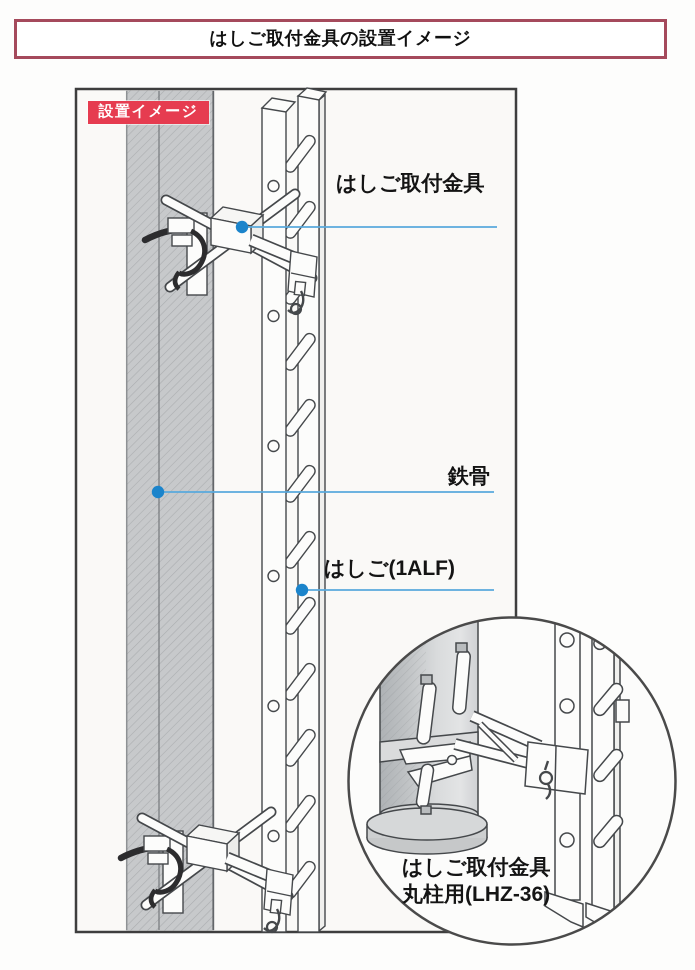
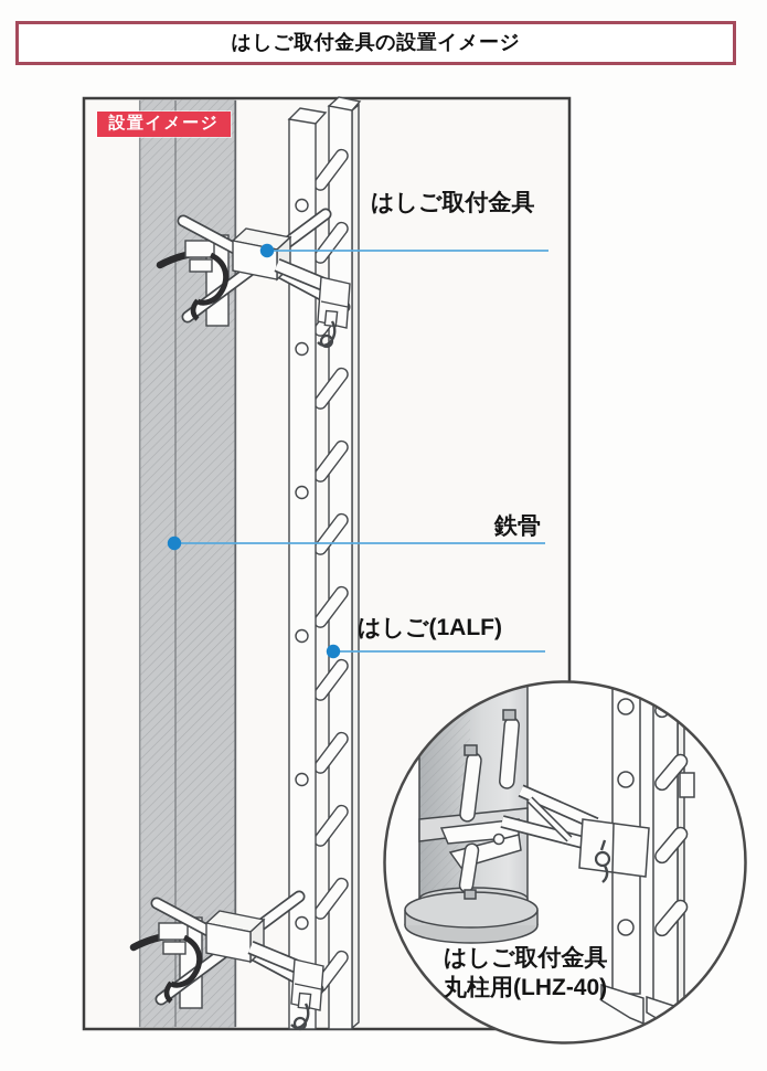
  はしご取付金具の設置イメージ
  設置イメージ
  はしご取付金具
  鉄骨
  はしご(1ALF)
  はしご取付金具
- 丸柱用(LHZ-36)
+ 丸柱用(LHZ-40)
